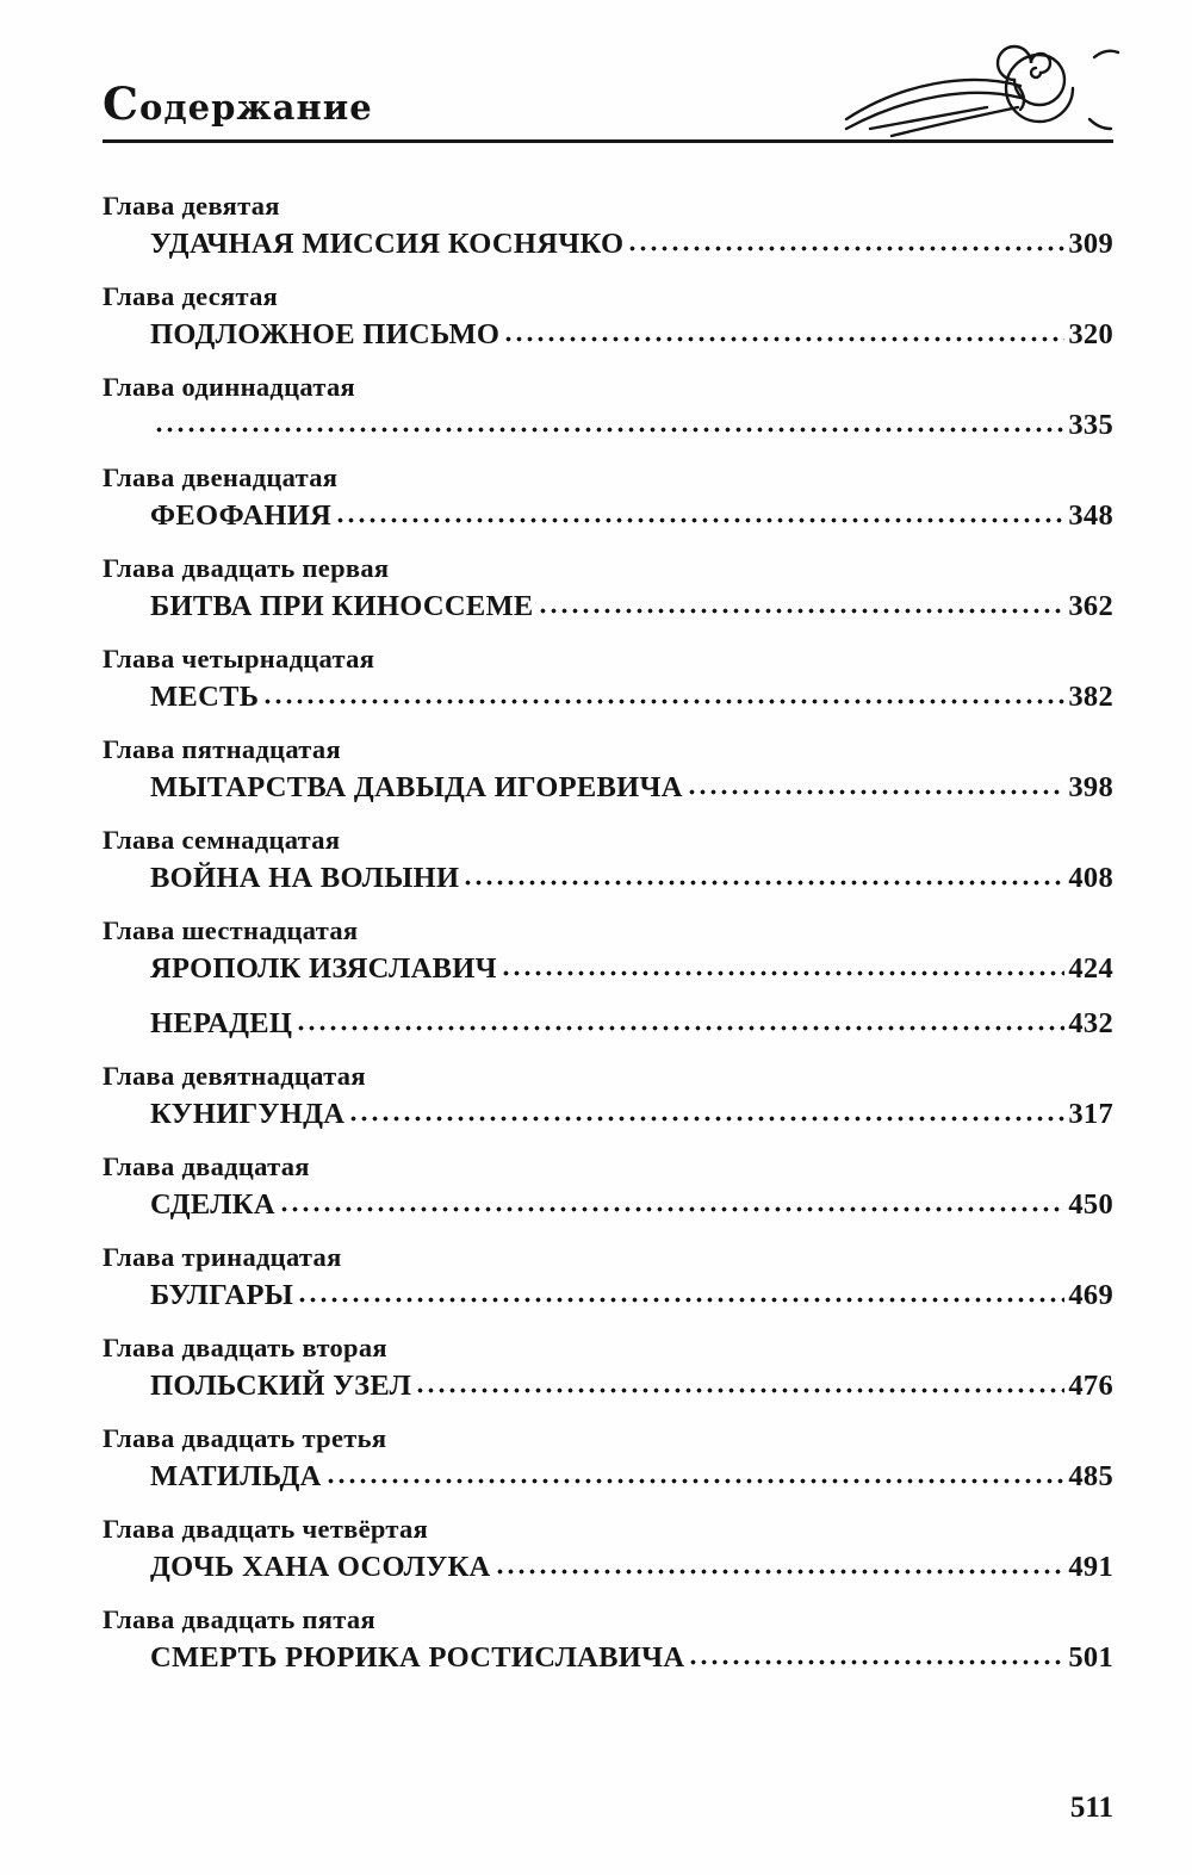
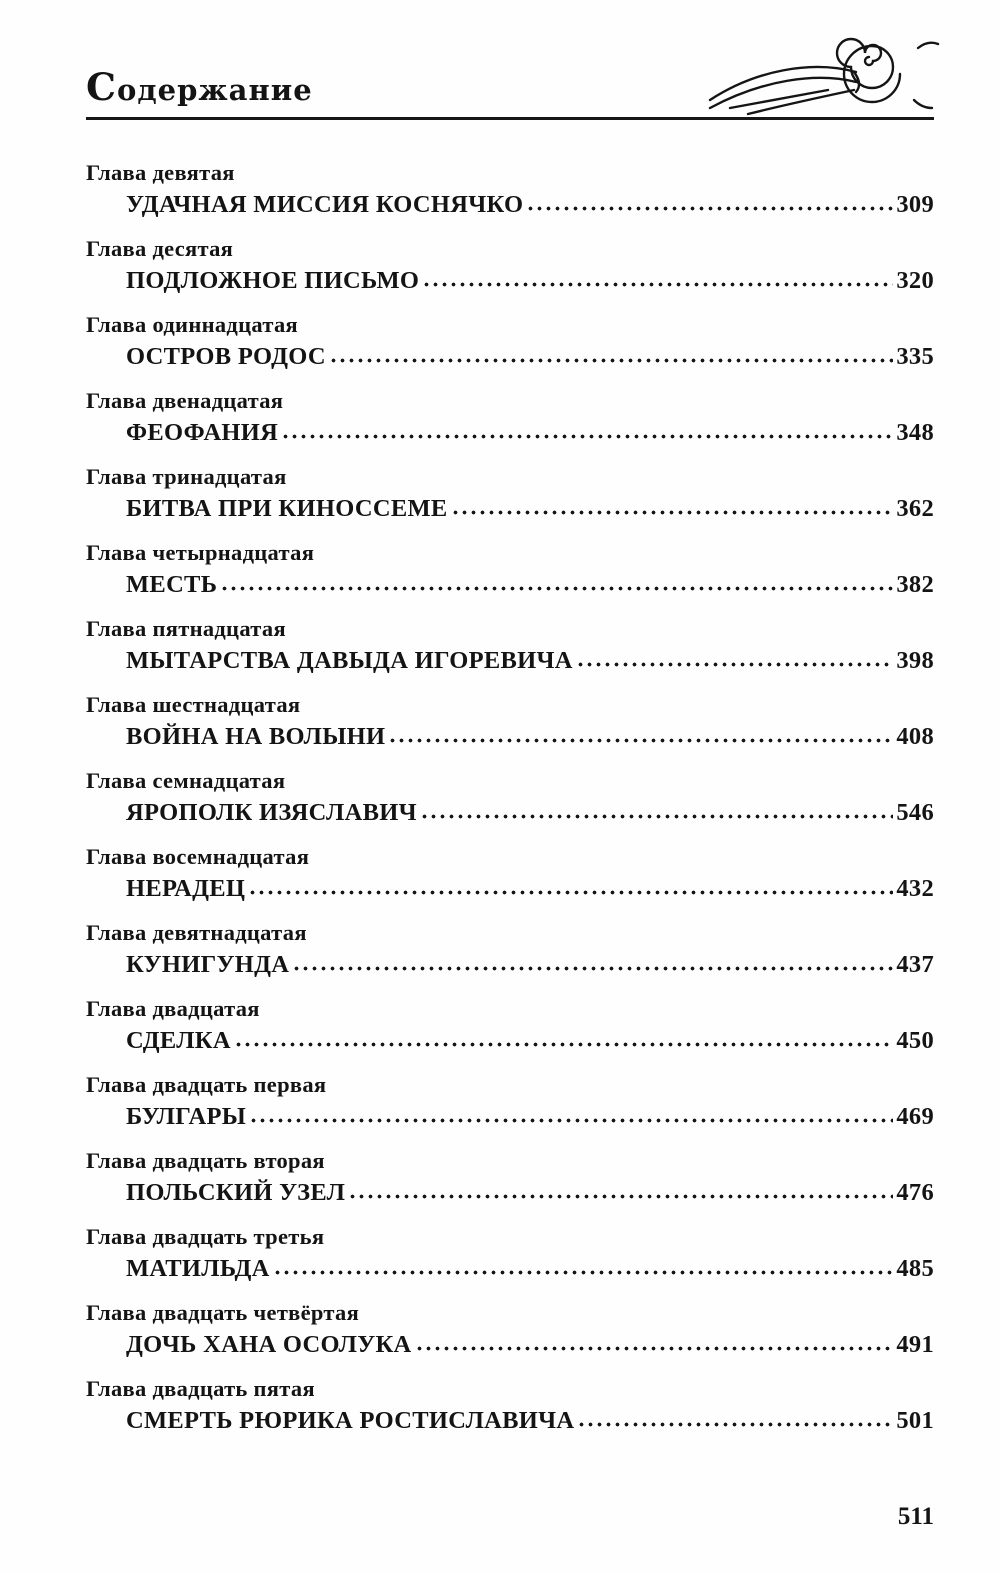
  Содержание
  Глава девятая
  УДАЧНАЯ МИССИЯ КОСНЯЧКО
  309
  Глава десятая
  ПОДЛОЖНОЕ ПИСЬМО
  320
  Глава одиннадцатая
+ ОСТРОВ РОДОС
  335
  Глава двенадцатая
  ФЕОФАНИЯ
  348
- Глава двадцать первая
+ Глава тринадцатая
  БИТВА ПРИ КИНОССЕМЕ
  362
  Глава четырнадцатая
  МЕСТЬ
  382
  Глава пятнадцатая
  МЫТАРСТВА ДАВЫДА ИГОРЕВИЧА
  398
- Глава семнадцатая
+ Глава шестнадцатая
  ВОЙНА НА ВОЛЫНИ
  408
- Глава шестнадцатая
+ Глава семнадцатая
  ЯРОПОЛК ИЗЯСЛАВИЧ
- 424
+ 546
+ Глава восемнадцатая
  НЕРАДЕЦ
  432
  Глава девятнадцатая
  КУНИГУНДА
- 317
+ 437
  Глава двадцатая
  СДЕЛКА
  450
- Глава тринадцатая
+ Глава двадцать первая
  БУЛГАРЫ
  469
  Глава двадцать вторая
  ПОЛЬСКИЙ УЗЕЛ
  476
  Глава двадцать третья
  МАТИЛЬДА
  485
  Глава двадцать четвёртая
  ДОЧЬ ХАНА ОСОЛУКА
  491
  Глава двадцать пятая
  СМЕРТЬ РЮРИКА РОСТИСЛАВИЧА
  501
  511
